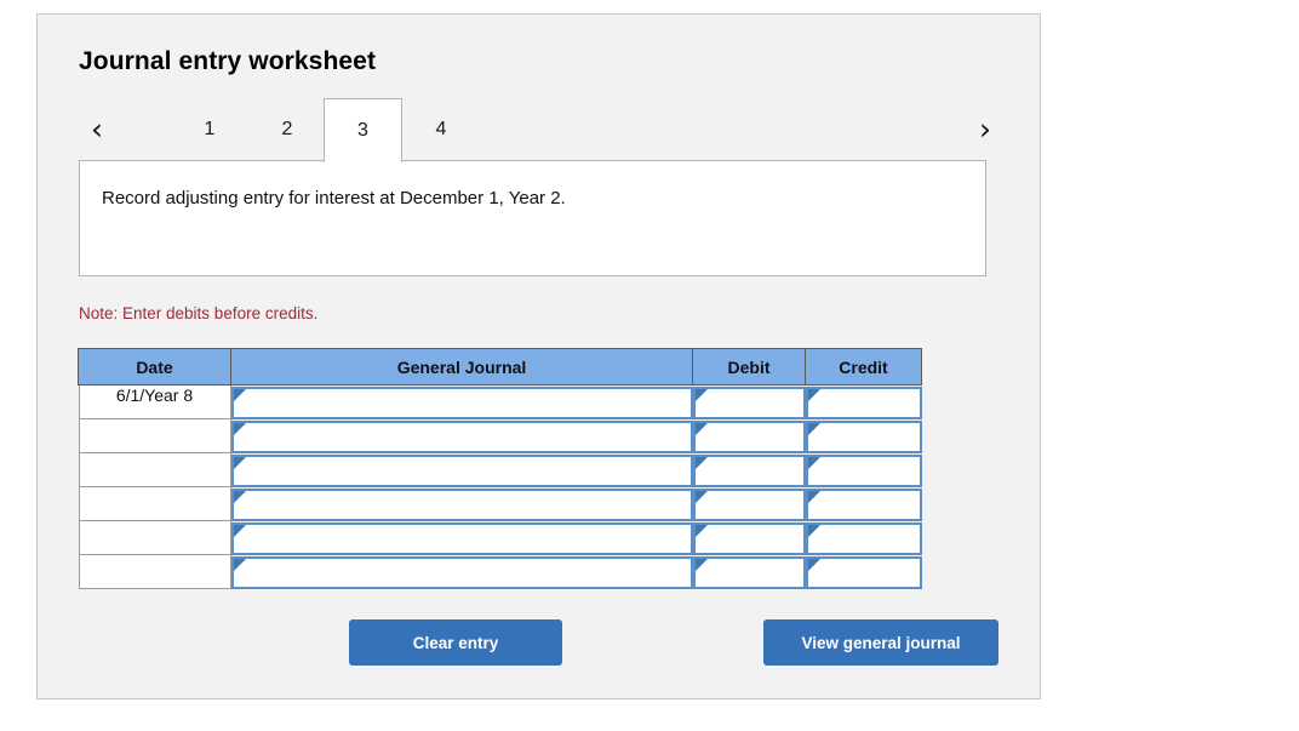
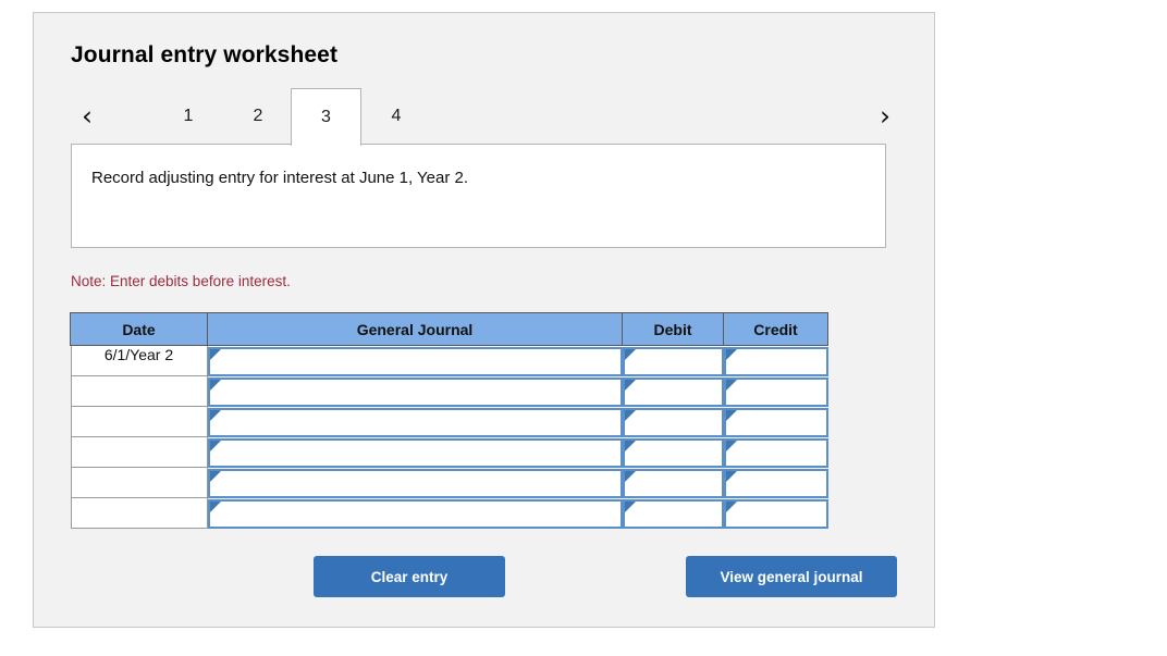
  Journal entry worksheet
  ‹
  1
  2
  3
  4
  ›
- Record adjusting entry for interest at December 1, Year 2.
+ Record adjusting entry for interest at June 1, Year 2.
- Note: Enter debits before credits.
+ Note: Enter debits before interest.
  Date	General Journal	Debit	Credit
- 6/1/Year 8
+ 6/1/Year 2
  Clear entry
  View general journal
